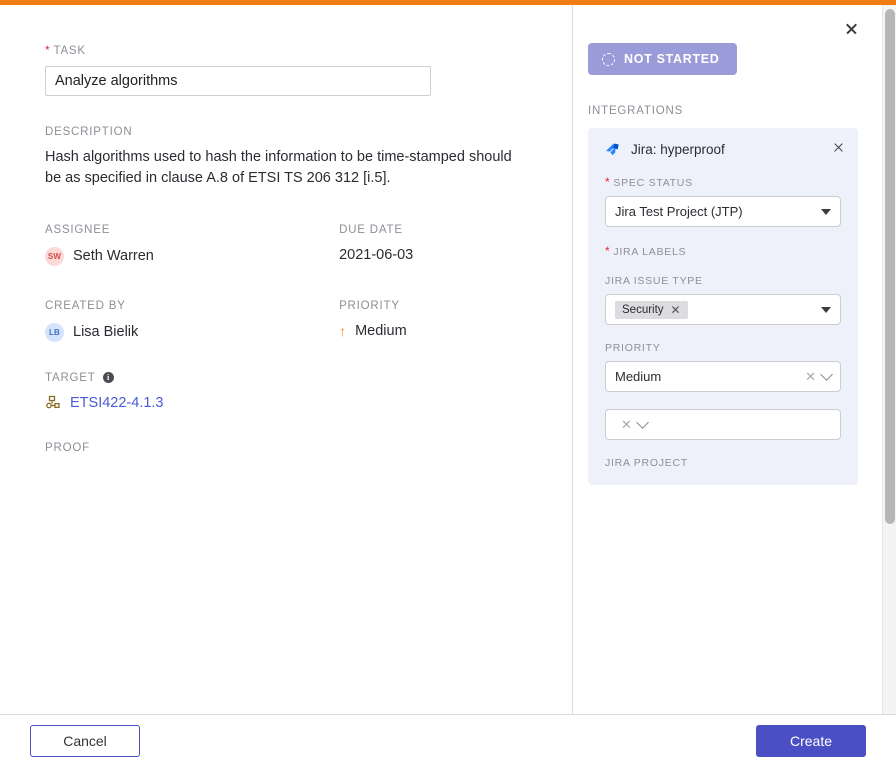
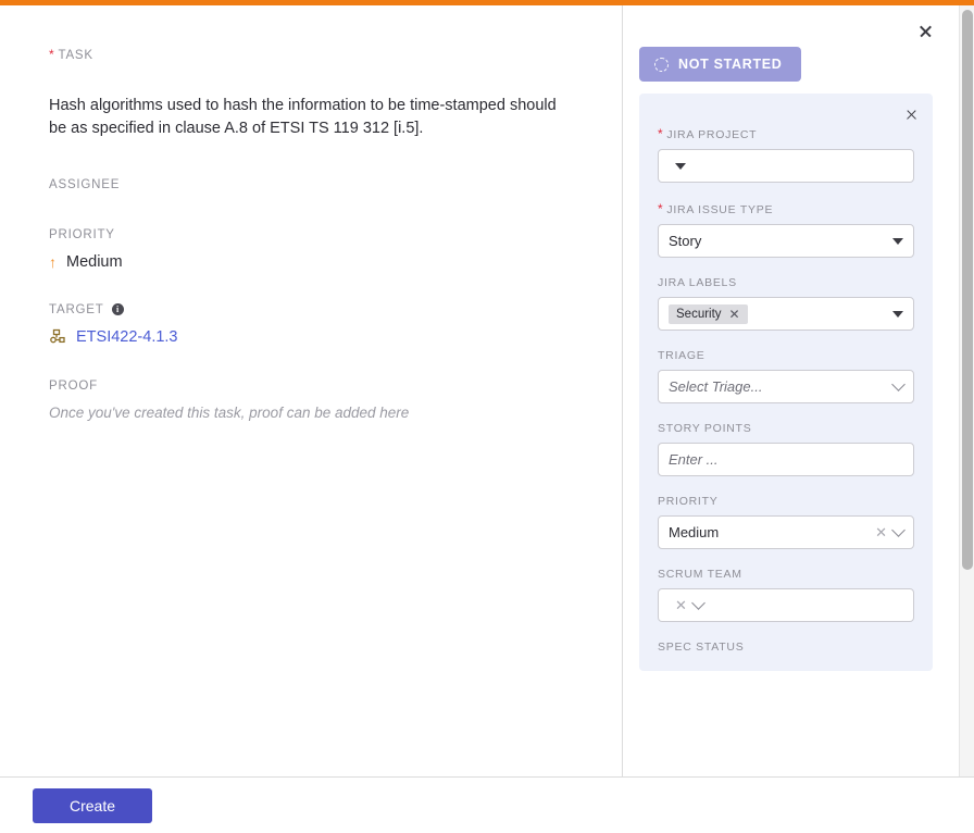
  * TASK
- Analyze algorithms
- DESCRIPTION
- Hash algorithms used to hash the information to be time-stamped should be as specified in clause A.8 of ETSI TS 206 312 [i.5].
+ Hash algorithms used to hash the information to be time-stamped should be as specified in clause A.8 of ETSI TS 119 312 [i.5].
  ASSIGNEE
- SW
- Seth Warren
- DUE DATE
- 2021-06-03
- CREATED BY
- LB
- Lisa Bielik
  PRIORITY
  ↑
  Medium
  TARGET
  i
  ETSI422-4.1.3
  PROOF
+ Once you've created this task, proof can be added here
  NOT STARTED
- INTEGRATIONS
- Jira: hyperproof
- * SPEC STATUS
+ * JIRA PROJECT
- Jira Test Project (JTP)
- * JIRA LABELS
+ * JIRA ISSUE TYPE
+ Story
- JIRA ISSUE TYPE
+ JIRA LABELS
  Security
  ✕
+ TRIAGE
+ Select Triage...
+ STORY POINTS
+ Enter ...
  PRIORITY
  Medium
  ✕
+ SCRUM TEAM
  ✕
- JIRA PROJECT
+ SPEC STATUS
- Cancel
  Create
